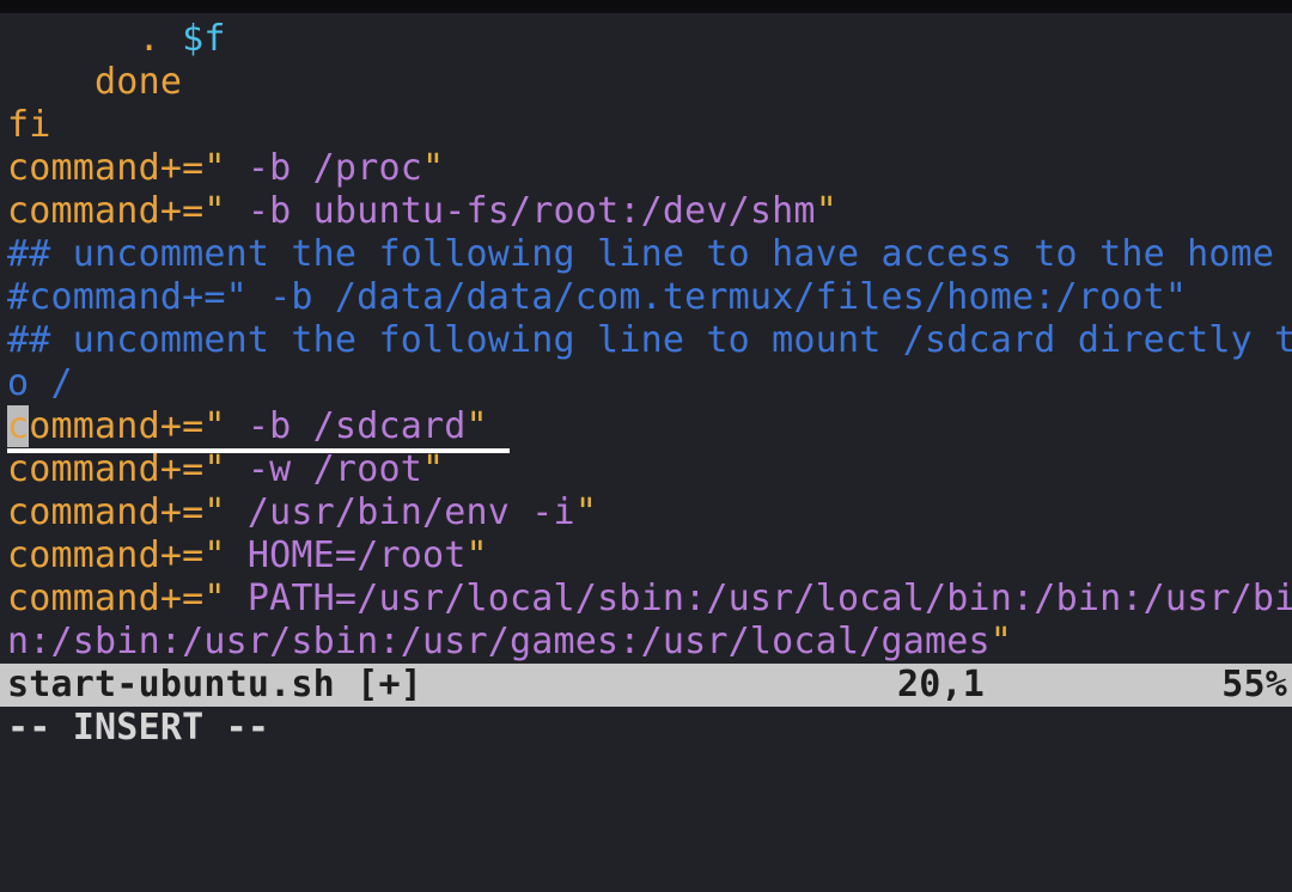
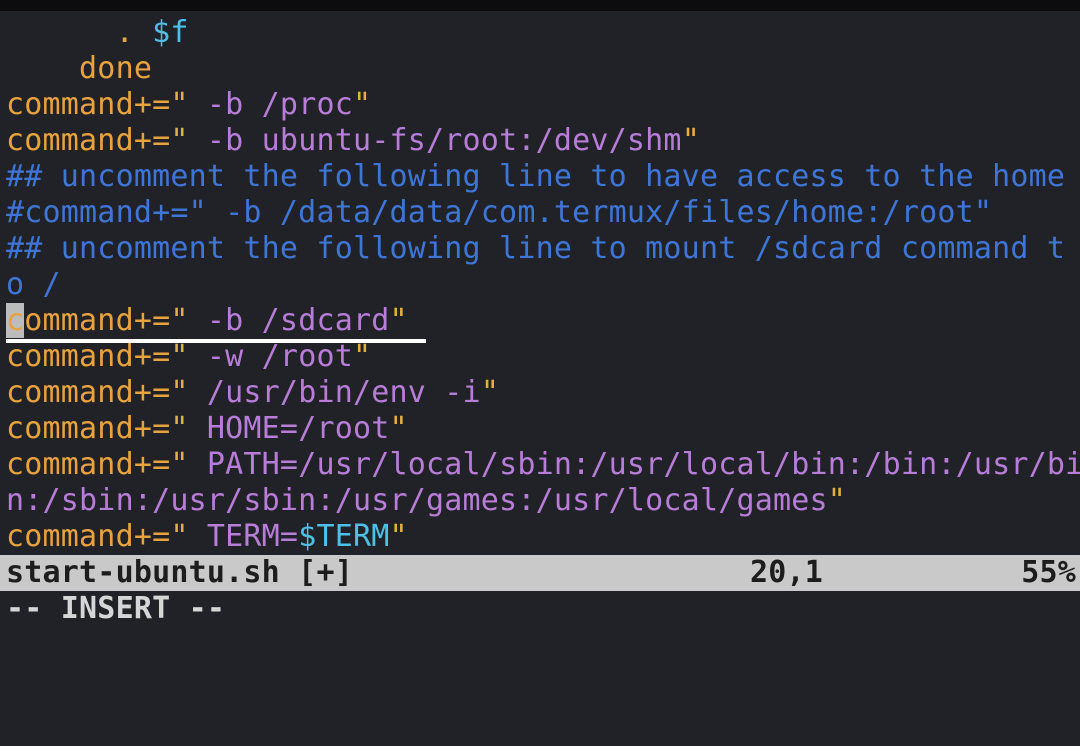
  . $f
  done
- fi
  command+=" -b /proc"
  command+=" -b ubuntu-fs/root:/dev/shm"
  ## uncomment the following line to have access to the home
  #command+=" -b /data/data/com.termux/files/home:/root"
- ## uncomment the following line to mount /sdcard directly t
+ ## uncomment the following line to mount /sdcard command t
  o /
  command+=" -b /sdcard"
  command+=" -w /root"
  command+=" /usr/bin/env -i"
  command+=" HOME=/root"
  command+=" PATH=/usr/local/sbin:/usr/local/bin:/bin:/usr/bi
  n:/sbin:/usr/sbin:/usr/games:/usr/local/games"
+ command+=" TERM=$TERM"
  start-ubuntu.sh [+]
  20,1
  55%
  NSERT --
